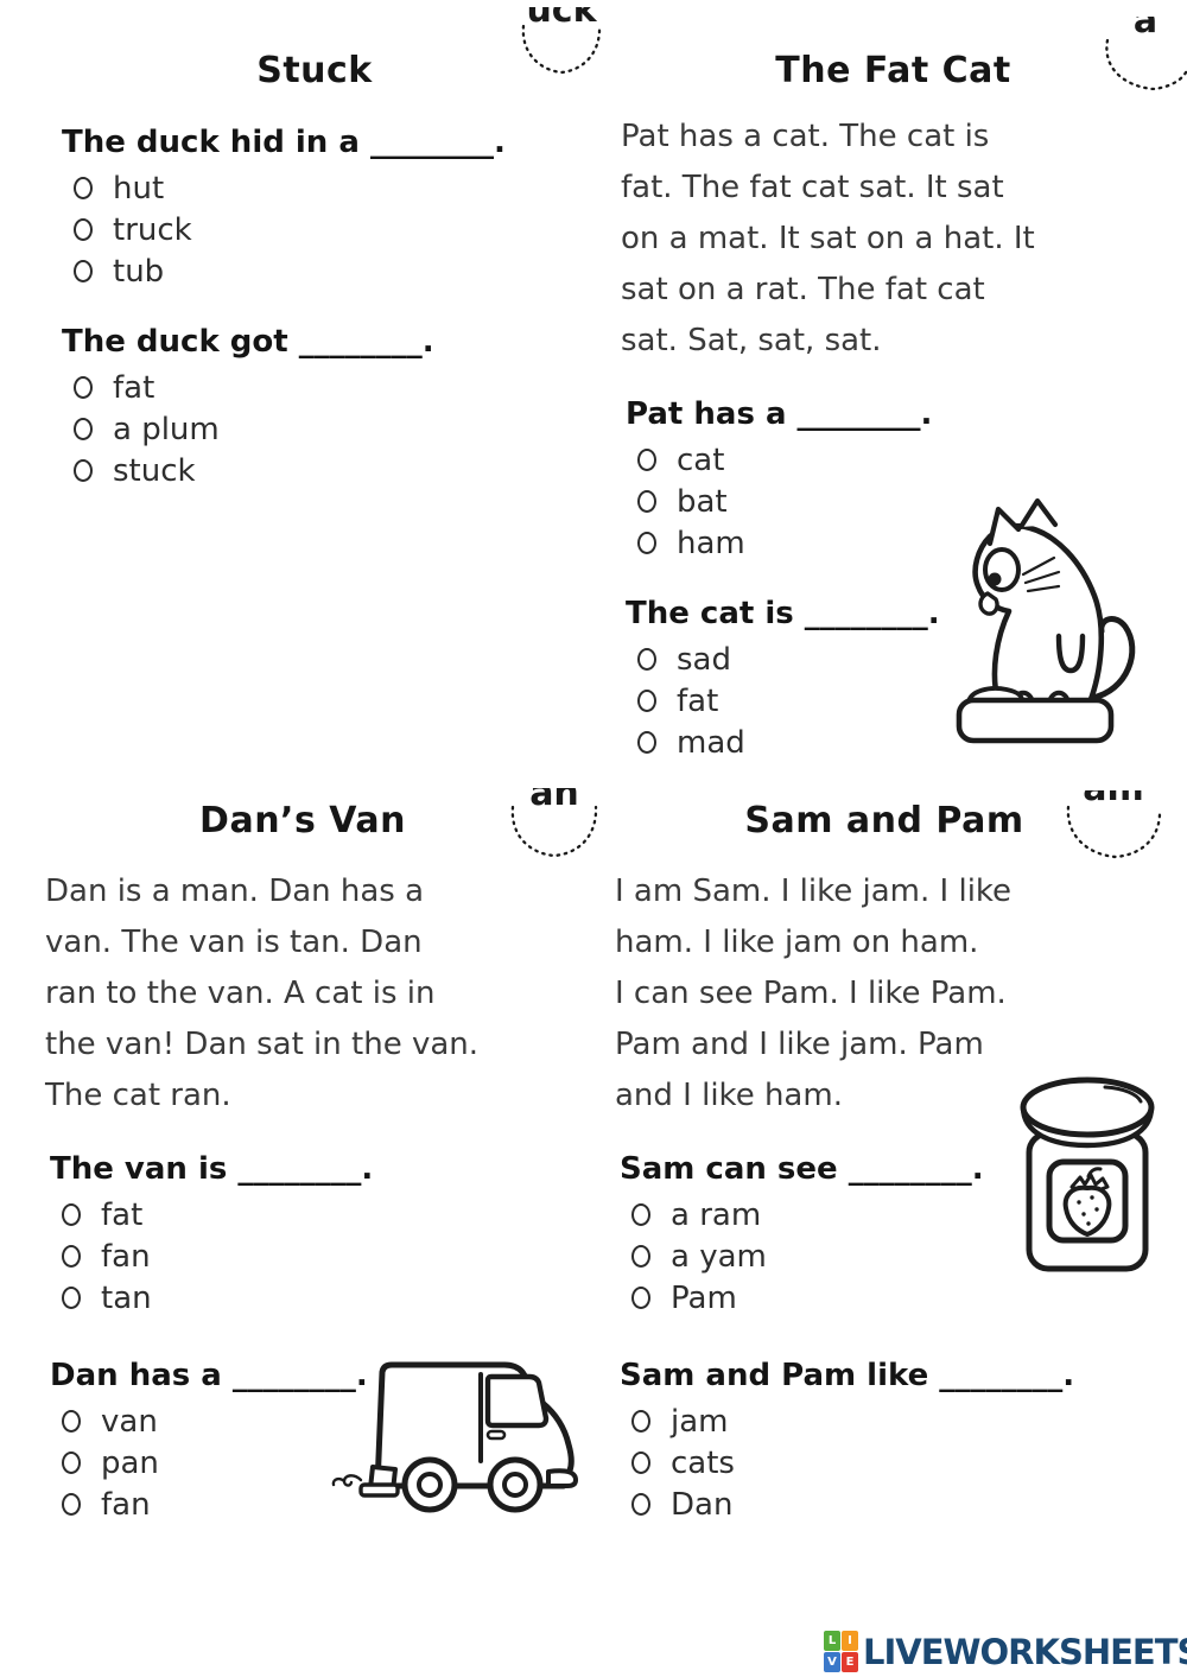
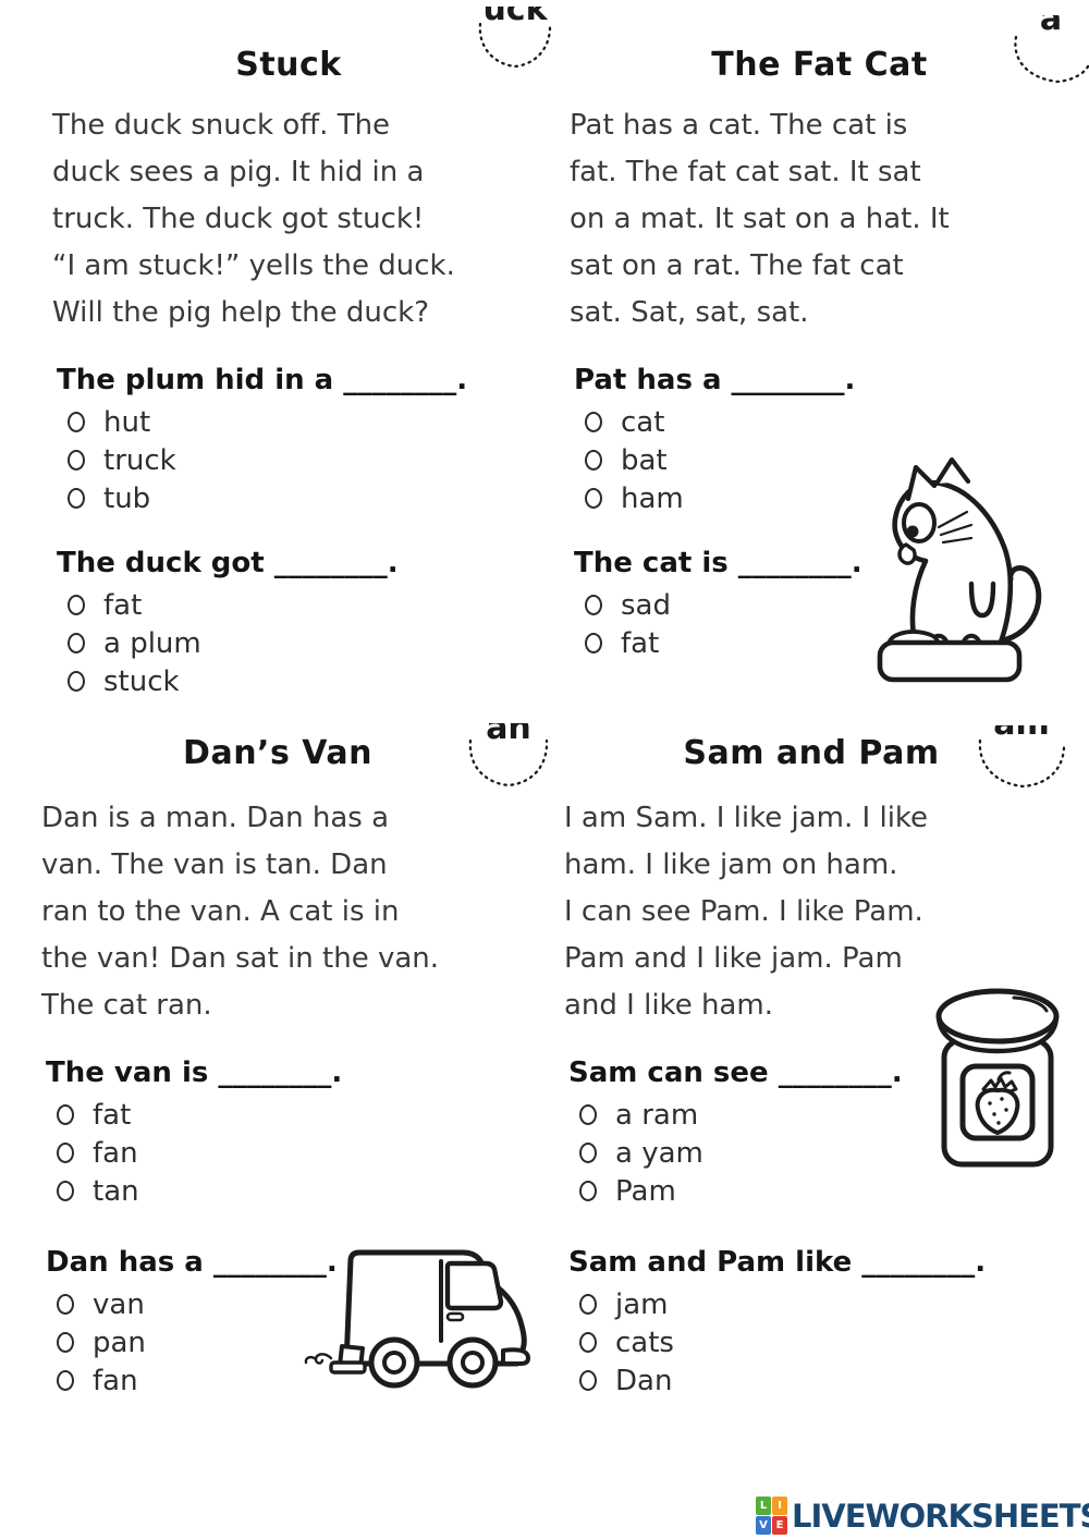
  Stuck
+ The duck snuck off. The
+ duck sees a pig. It hid in a
+ truck. The duck got stuck!
+ “I am stuck!” yells the duck.
+ Will the pig help the duck?
- The duck hid in a ________.
+ The plum hid in a ________.
  hut
  truck
  tub
  The duck got ________.
  fat
  a plum
  stuck
  The Fat Cat
  Pat has a cat. The cat is
  fat. The fat cat sat. It sat
  on a mat. It sat on a hat. It
  sat on a rat. The fat cat
  sat. Sat, sat, sat.
  Pat has a ________.
  cat
  bat
  ham
  The cat is ________.
  sad
  fat
- mad
  Dan’s Van
  Dan is a man. Dan has a
  van. The van is tan. Dan
  ran to the van. A cat is in
  the van! Dan sat in the van.
  The cat ran.
  The van is ________.
  fat
  fan
  tan
  Dan has a ________.
  van
  pan
  fan
  Sam and Pam
  I am Sam. I like jam. I like
  ham. I like jam on ham.
  I can see Pam. I like Pam.
  Pam and I like jam. Pam
  and I like ham.
  Sam can see ________.
  a ram
  a yam
  Pam
  Sam and Pam like ________.
  jam
  cats
  Dan
  uck
  a
  an
  L
  I
  V
  E
  LIVEWORKSHEET
